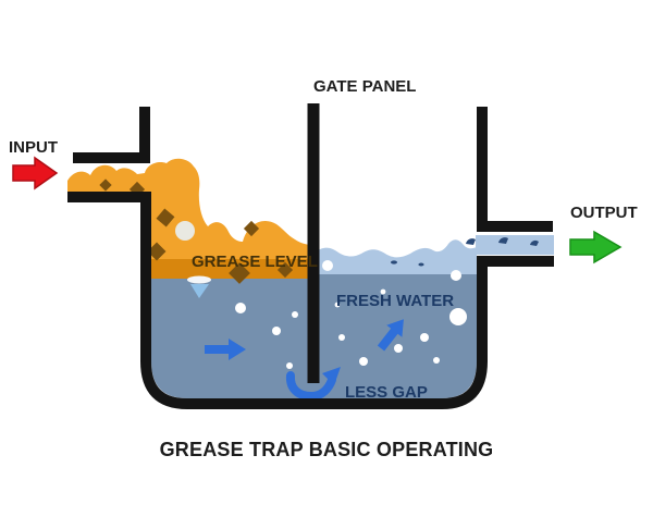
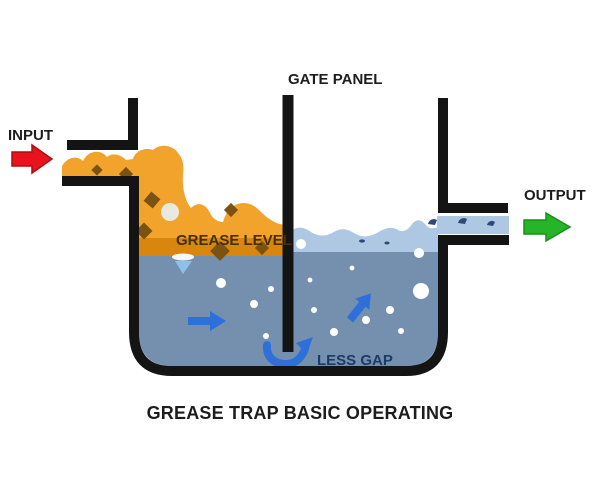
  INPUT
  GATE PANEL
  OUTPUT
  GREASE LEVEL
- FRESH WATER
  LESS GAP
  GREASE TRAP BASIC OPERATING
